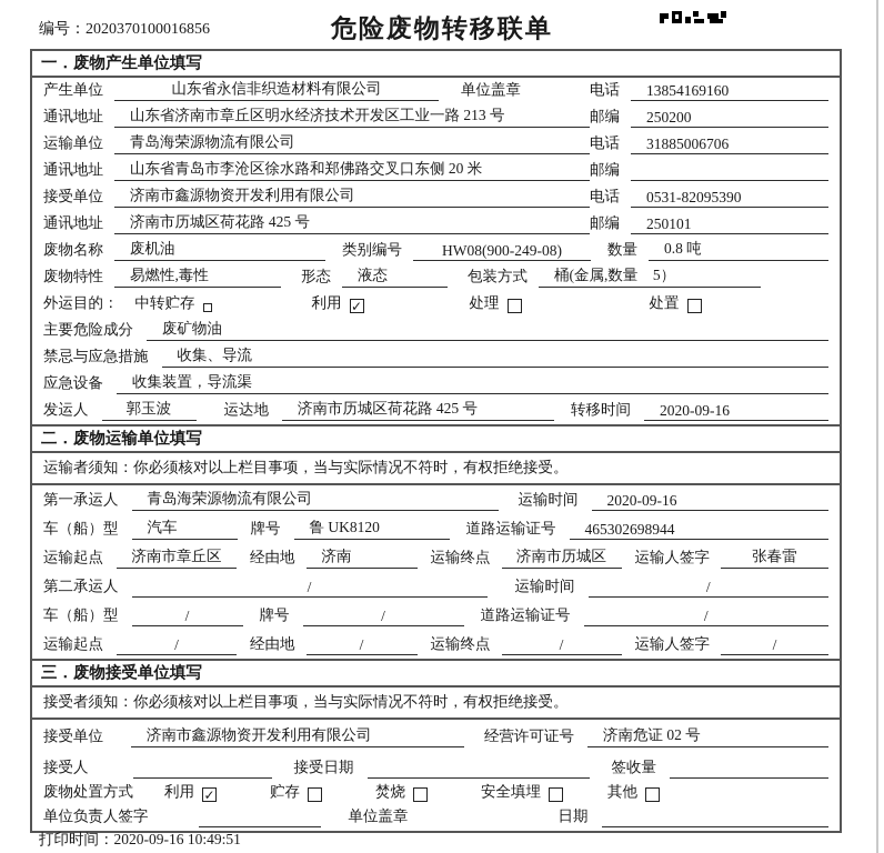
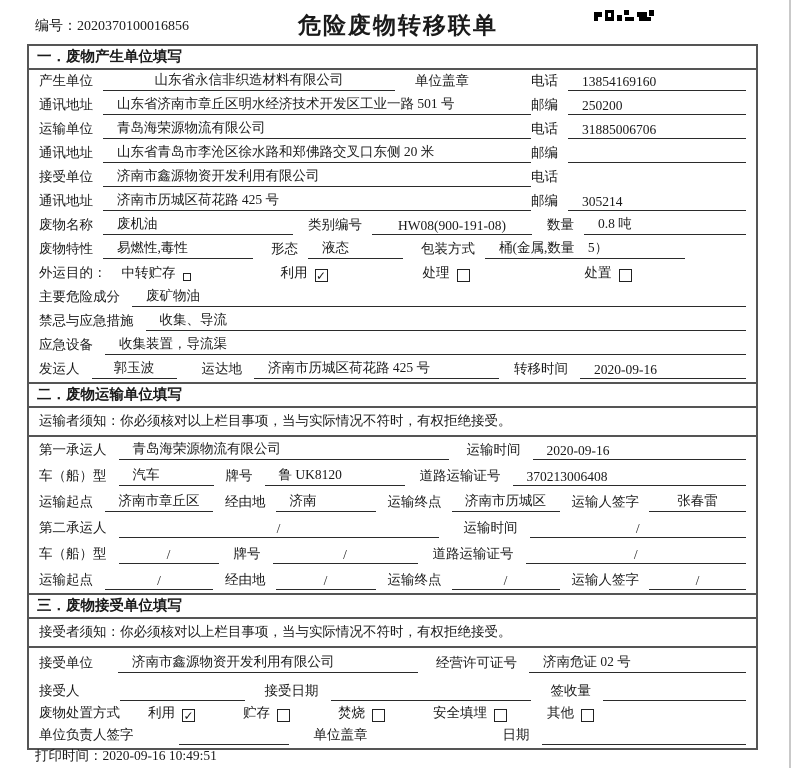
  危险废物转移联单
  编号：2020370100016856
  一．废物产生单位填写
  产生单位
  山东省永信非织造材料有限公司
  单位盖章
  电话
  13854169160
  通讯地址
- 山东省济南市章丘区明水经济技术开发区工业一路 213 号
+ 山东省济南市章丘区明水经济技术开发区工业一路 501 号
  邮编
  250200
  运输单位
  青岛海荣源物流有限公司
  电话
  31885006706
  通讯地址
  山东省青岛市李沧区徐水路和郑佛路交叉口东侧 20 米
  邮编
  接受单位
  济南市鑫源物资开发利用有限公司
  电话
- 0531-82095390
  通讯地址
  济南市历城区荷花路 425 号
  邮编
- 250101
+ 305214
  废物名称
  废机油
  类别编号
- HW08(900-249-08)
+ HW08(900-191-08)
  数量
  0.8 吨
  废物特性
  易燃性,毒性
  形态
  液态
  包装方式
  桶(金属,数量 5）
  外运目的：
  中转贮存
  利用
  ✓
  处理
  处置
  主要危险成分
  废矿物油
  禁忌与应急措施
  收集、导流
  应急设备
  收集装置，导流渠
  发运人
  郭玉波
  运达地
  济南市历城区荷花路 425 号
  转移时间
  2020-09-16
  二．废物运输单位填写
  运输者须知：你必须核对以上栏目事项，当与实际情况不符时，有权拒绝接受。
  第一承运人
  青岛海荣源物流有限公司
  运输时间
  2020-09-16
  车（船）型
  汽车
  牌号
  鲁 UK8120
  道路运输证号
- 465302698944
+ 370213006408
  运输起点
  济南市章丘区
  经由地
  济南
  运输终点
  济南市历城区
  运输人签字
  张春雷
  第二承运人
  /
  运输时间
  /
  车（船）型
  /
  牌号
  /
  道路运输证号
  /
  运输起点
  /
  经由地
  /
  运输终点
  /
  运输人签字
  /
  三．废物接受单位填写
  接受者须知：你必须核对以上栏目事项，当与实际情况不符时，有权拒绝接受。
  接受单位
  济南市鑫源物资开发利用有限公司
  经营许可证号
  济南危证 02 号
  接受人
  接受日期
  签收量
  废物处置方式
  利用
  ✓
  贮存
  焚烧
  安全填埋
  其他
  单位负责人签字
  单位盖章
  日期
  打印时间：2020-09-16 10:49:51
